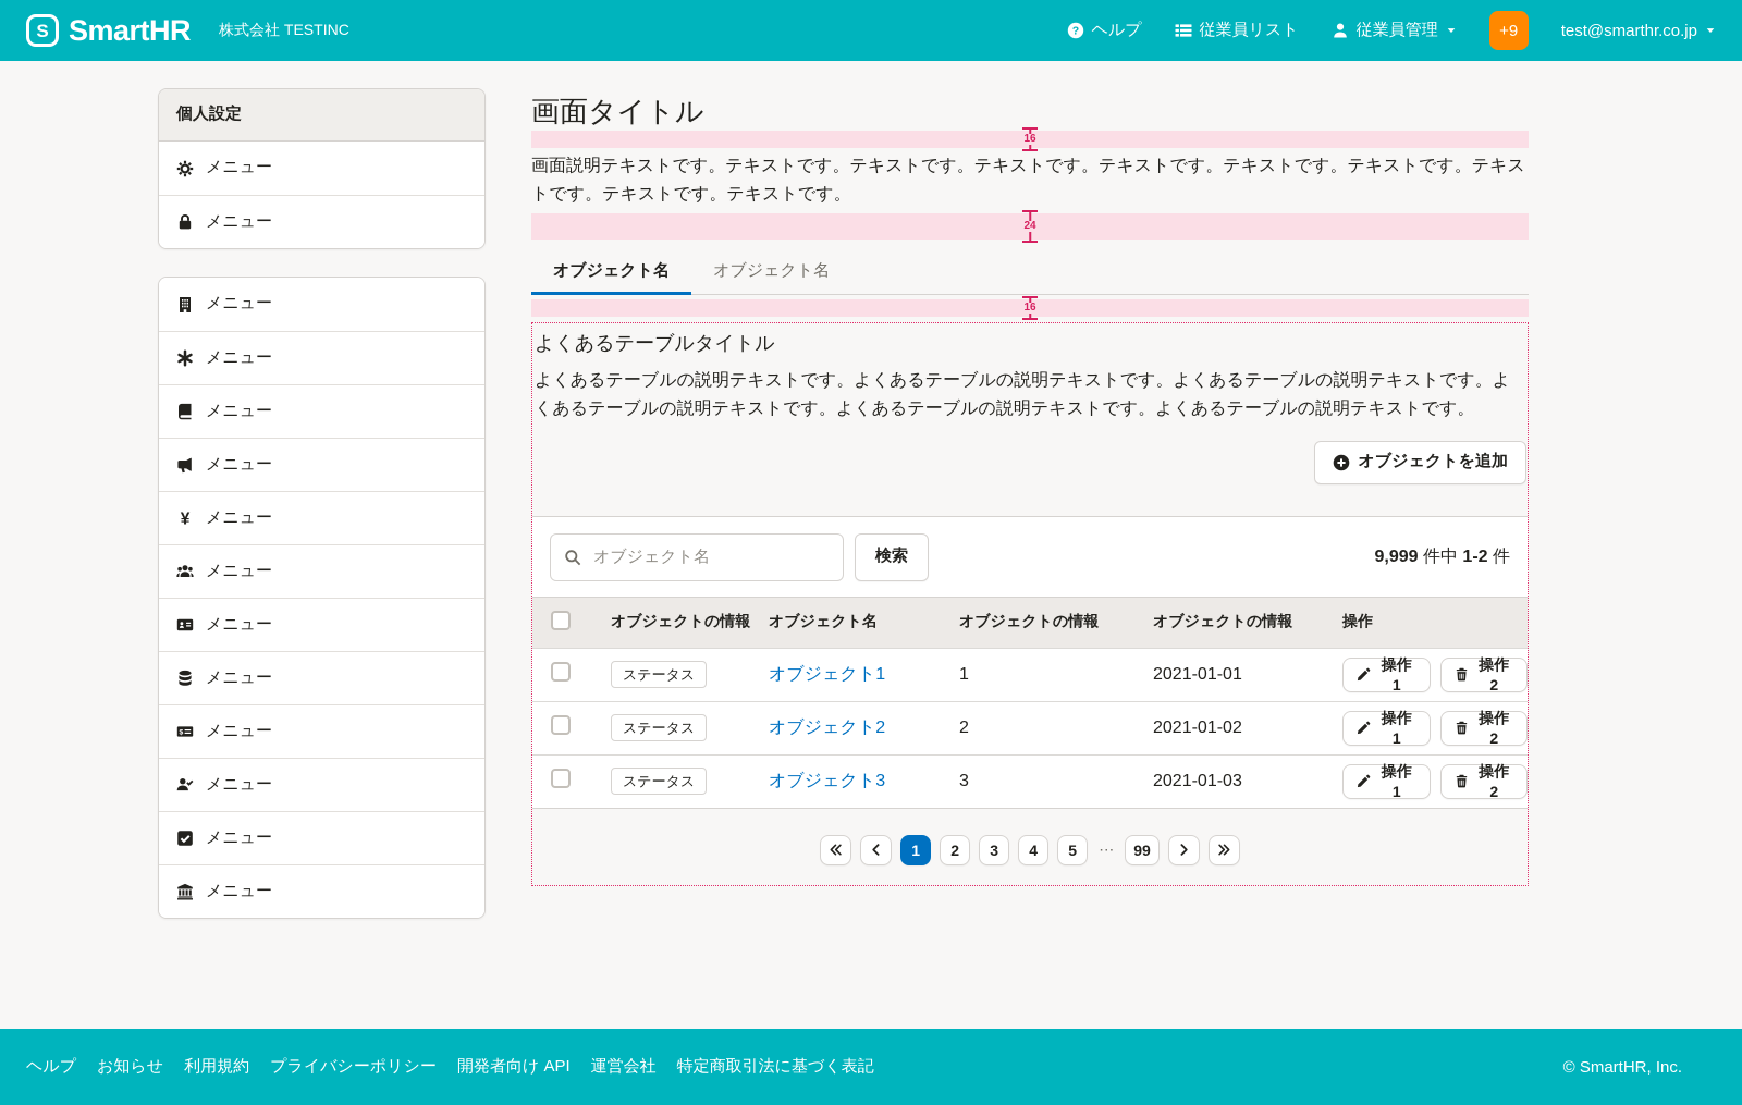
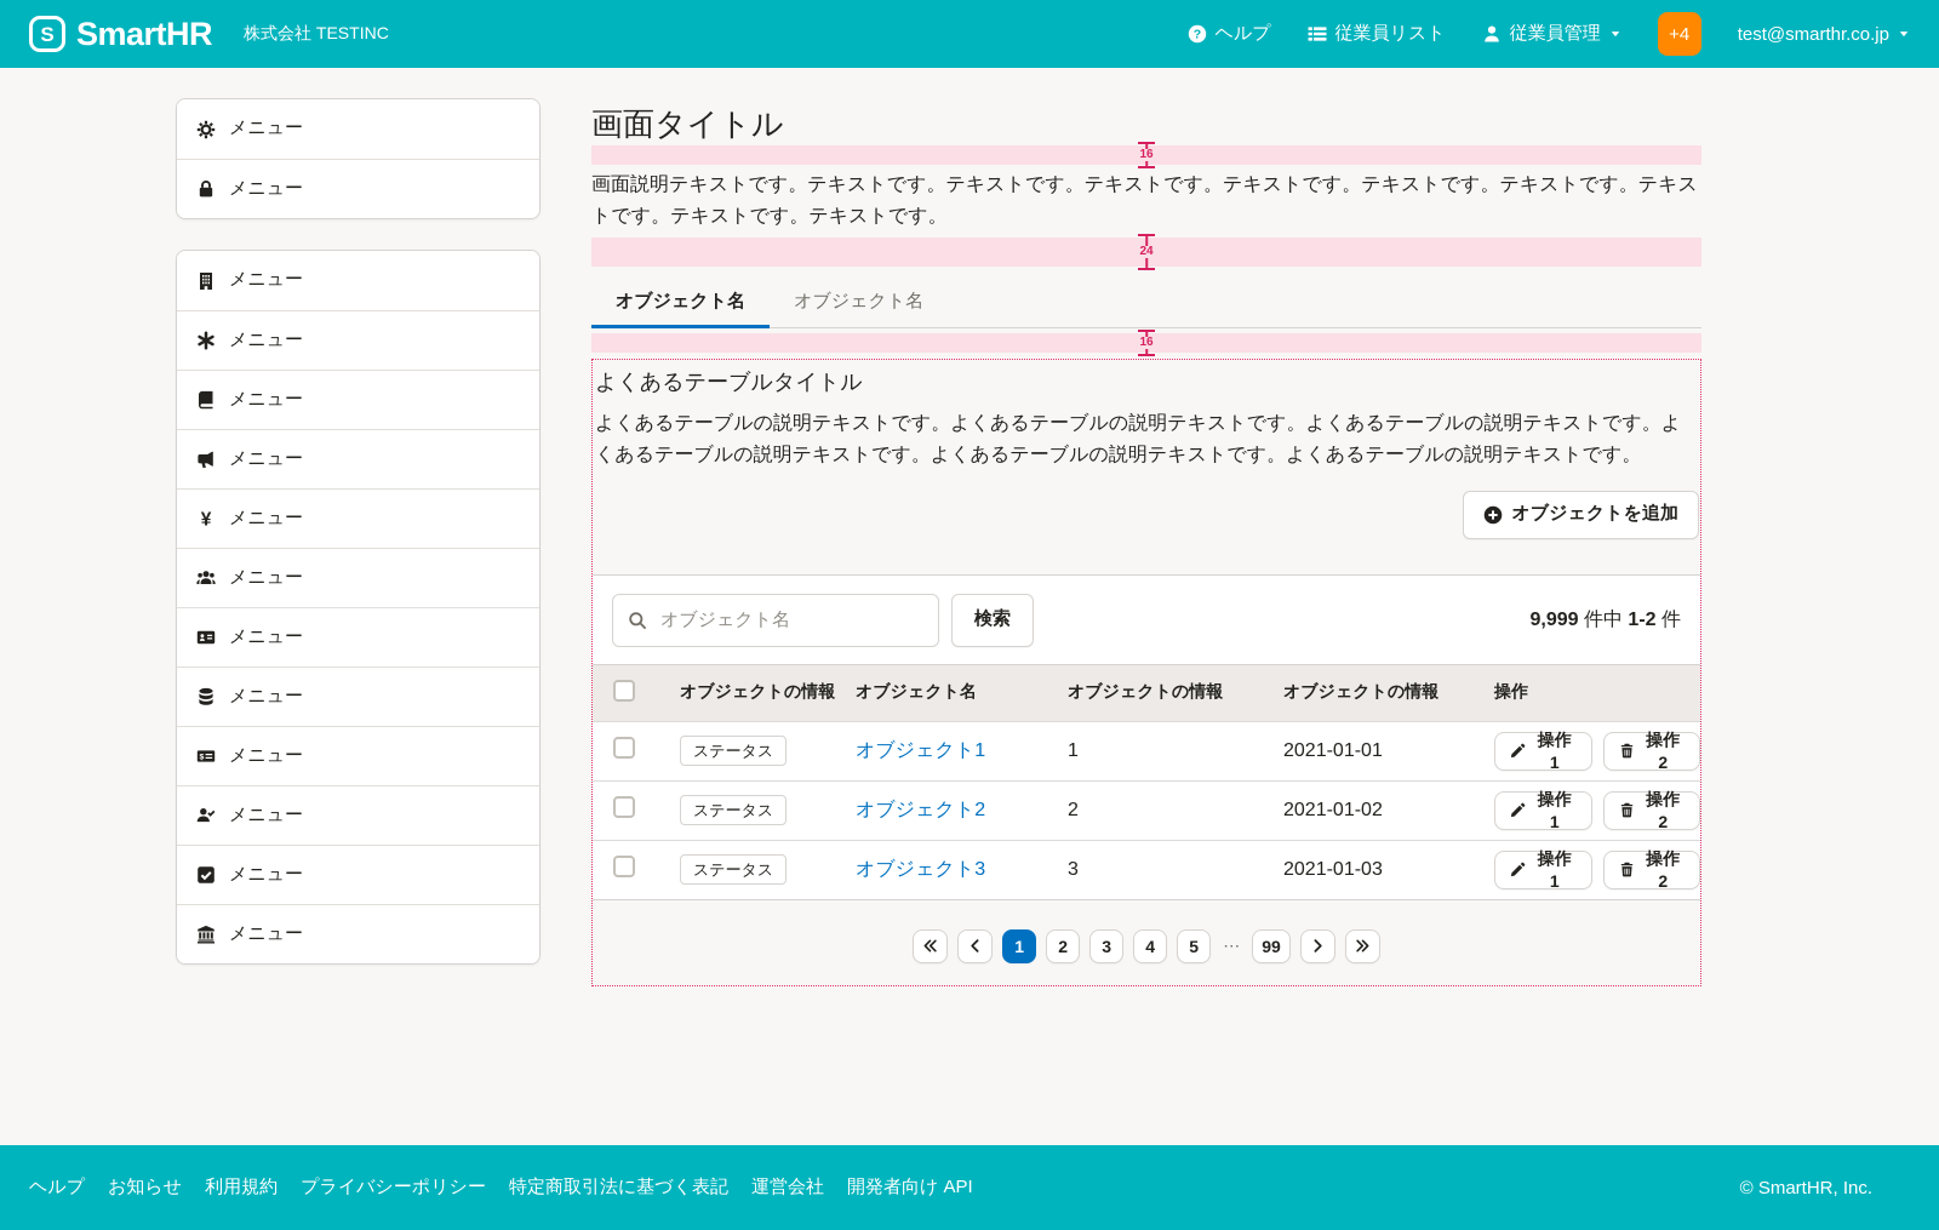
  S
  SmartHR
  株式会社 TESTINC
  ヘルプ
  従業員リスト
  従業員管理
- +9
+ +4
  test@smarthr.co.jp
- 個人設定
  メニュー
  メニュー
  メニュー
  メニュー
  メニュー
  メニュー
  メニュー
  メニュー
  メニュー
  メニュー
  メニュー
  メニュー
  メニュー
  メニュー
  画面タイトル
  16
  画面説明テキストです。テキストです。テキストです。テキストです。テキストです。テキストです。テキストです。テキストです。テキストです。テキストです。
  24
  オブジェクト名
  オブジェクト名
  16
  よくあるテーブルタイトル
  よくあるテーブルの説明テキストです。よくあるテーブルの説明テキストです。よくあるテーブルの説明テキストです。よくあるテーブルの説明テキストです。よくあるテーブルの説明テキストです。よくあるテーブルの説明テキストです。
  オブジェクトを追加
  オブジェクト名
  検索
  9,999 件中 1-2 件
  オブジェクトの情報
  オブジェクト名
  オブジェクトの情報
  オブジェクトの情報
  操作
  ステータス
  オブジェクト1
  1
  2021-01-01
  操作1
  操作2
  ステータス
  オブジェクト2
  2
  2021-01-02
  操作1
  操作2
  ステータス
  オブジェクト3
  3
  2021-01-03
  操作1
  操作2
  1
  2
  3
  4
  5
  ⋯
  99
  ヘルプ
  お知らせ
  利用規約
  プライバシーポリシー
- 開発者向け API
+ 特定商取引法に基づく表記
  運営会社
- 特定商取引法に基づく表記
+ 開発者向け API
  © SmartHR, Inc.
